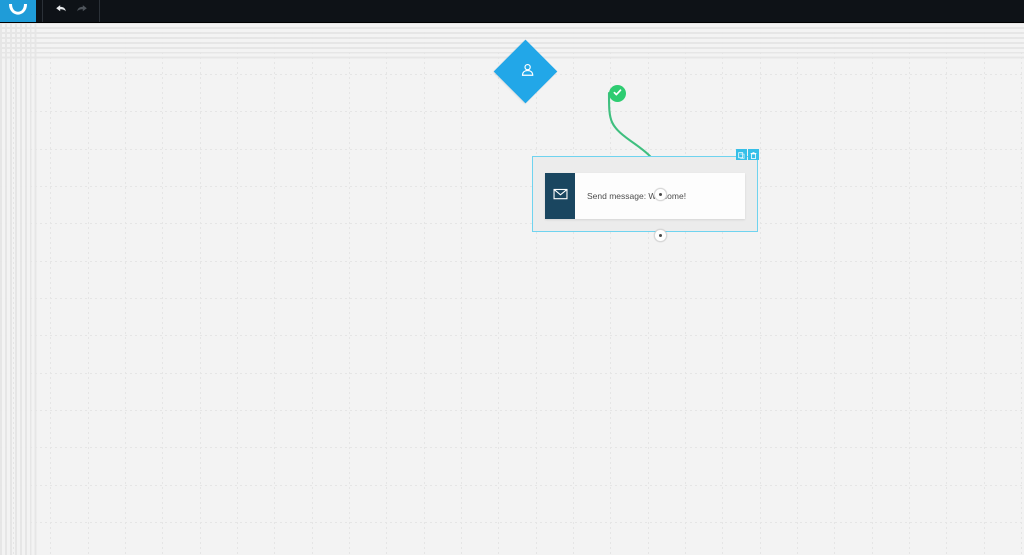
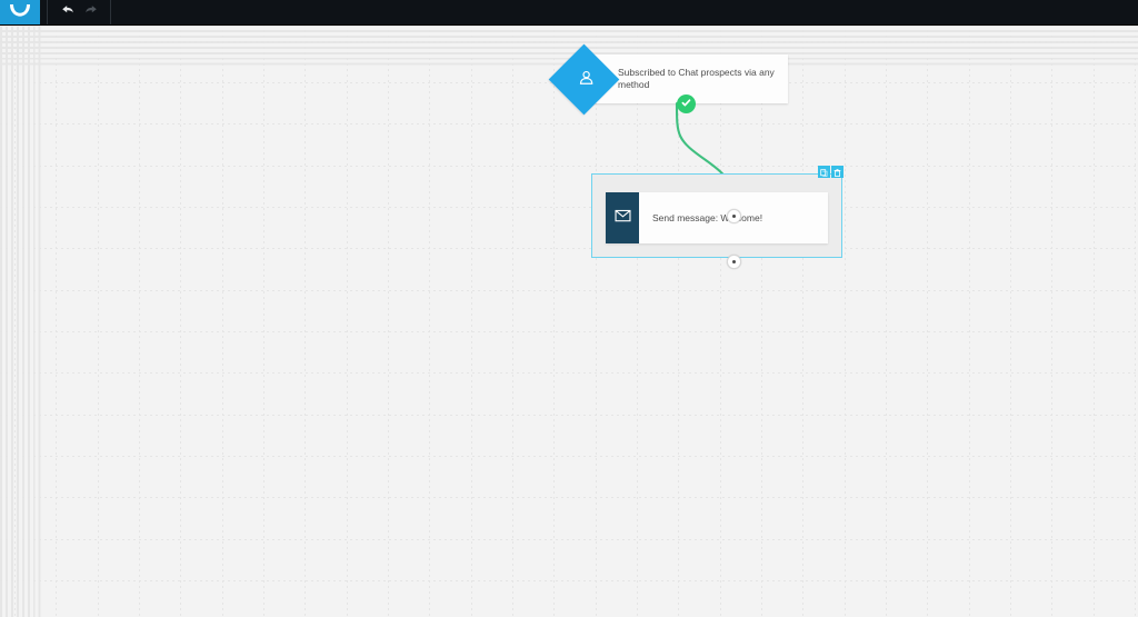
+ Subscribed to Chat prospects via any method
  Send message: Wome!
